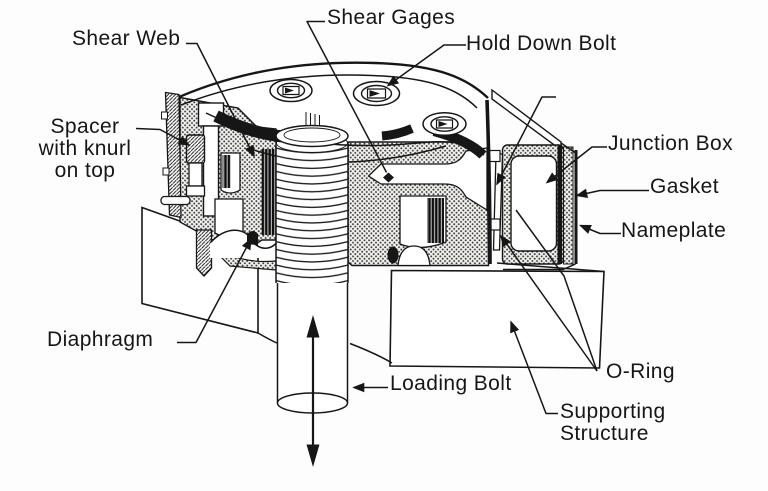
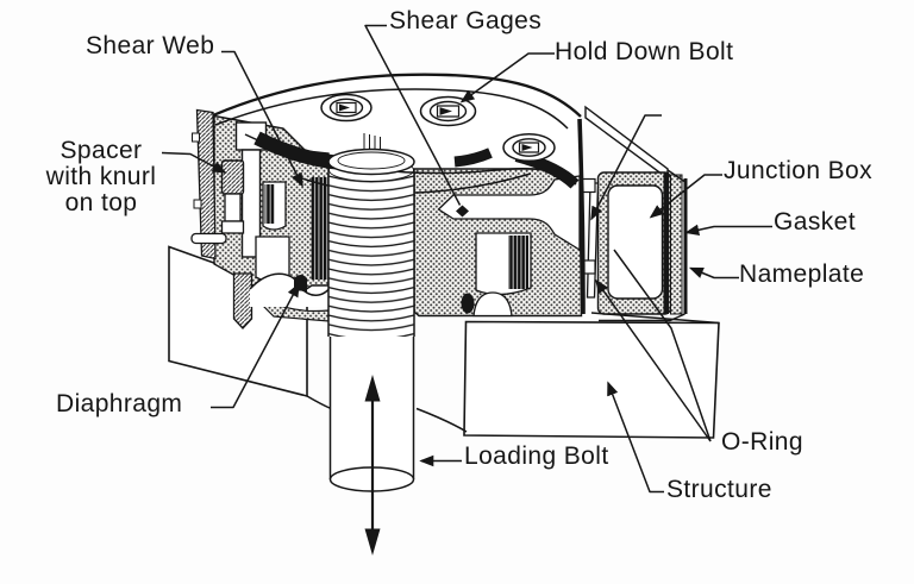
  Shear Web
  Shear Gages
  Hold Down Bolt
  Junction Box
  Gasket
  Nameplate
  Spacer
  with knurl
  on top
  Diaphragm
  Loading Bolt
  O-Ring
- Supporting
  Structure
